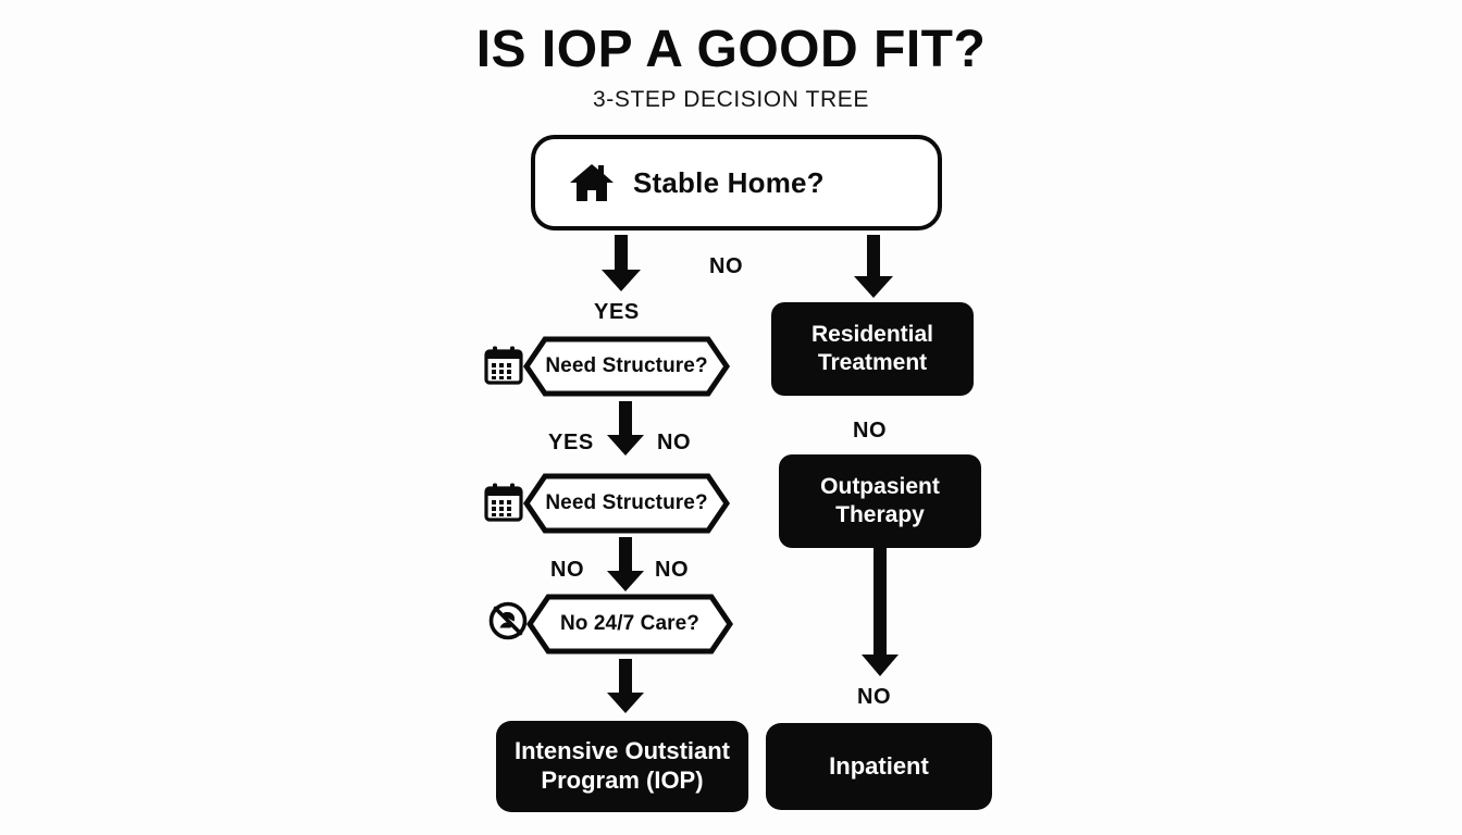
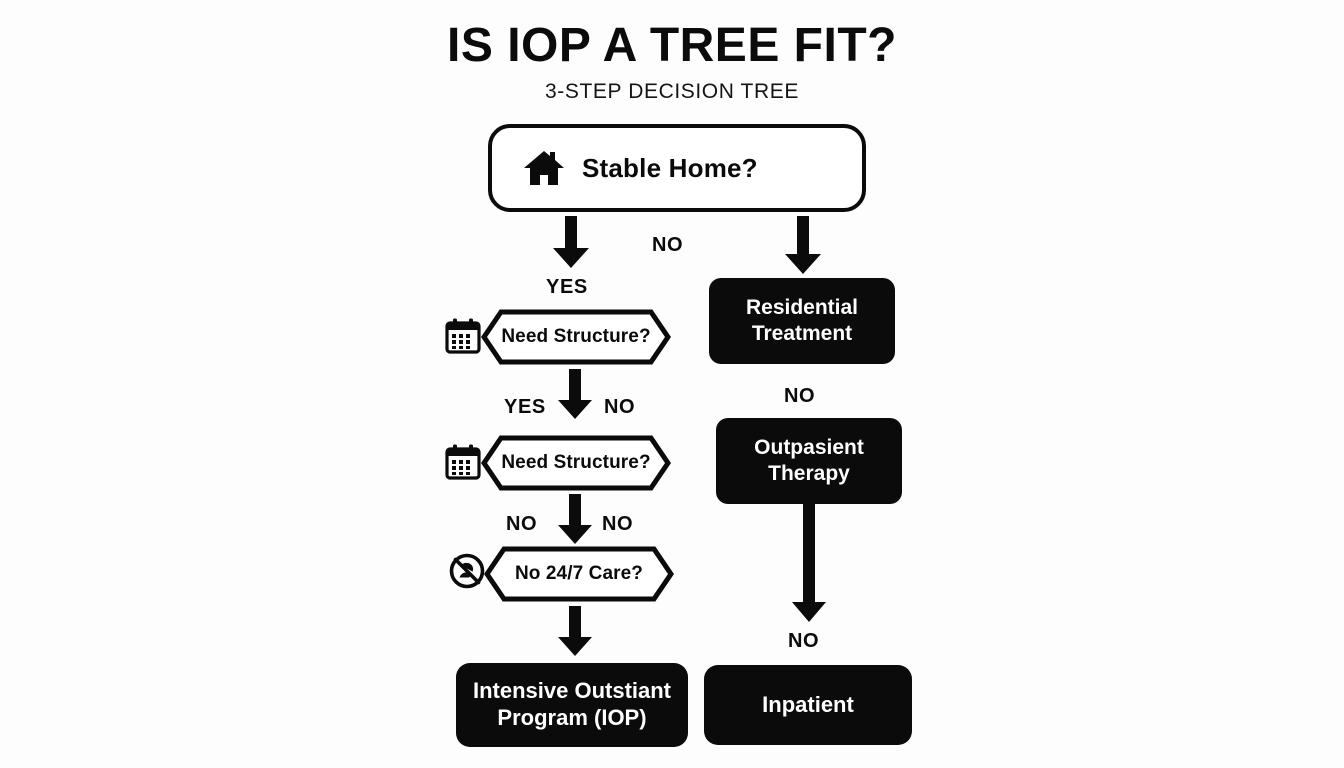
- IS IOP A GOOD FIT?
+ IS IOP A TREE FIT?
  3-STEP DECISION TREE
  Stable Home?
  YES
  NO
  Residential
  Treatment
  Need Structure?
  YES
  NO
  NO
  Outpasient
  Therapy
  Need Structure?
  NO
  NO
  No 24/7 Care?
  NO
  Intensive Outstiant
  Program (IOP)
  Inpatient
